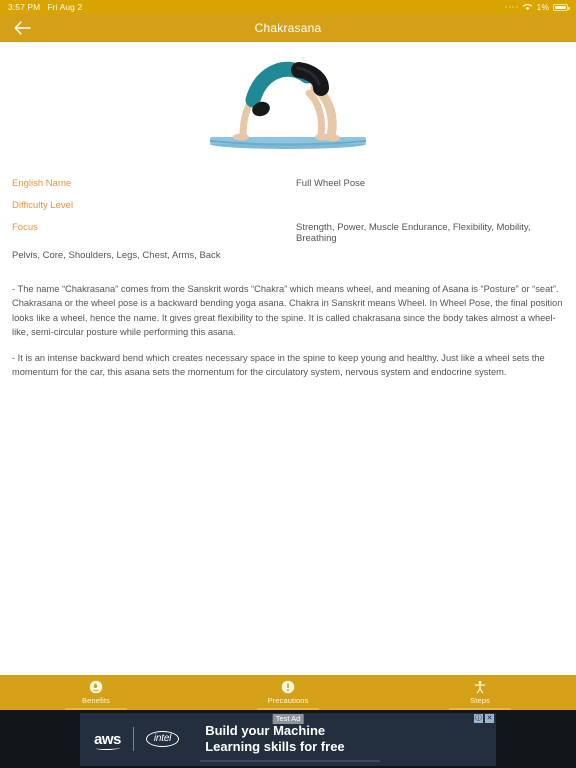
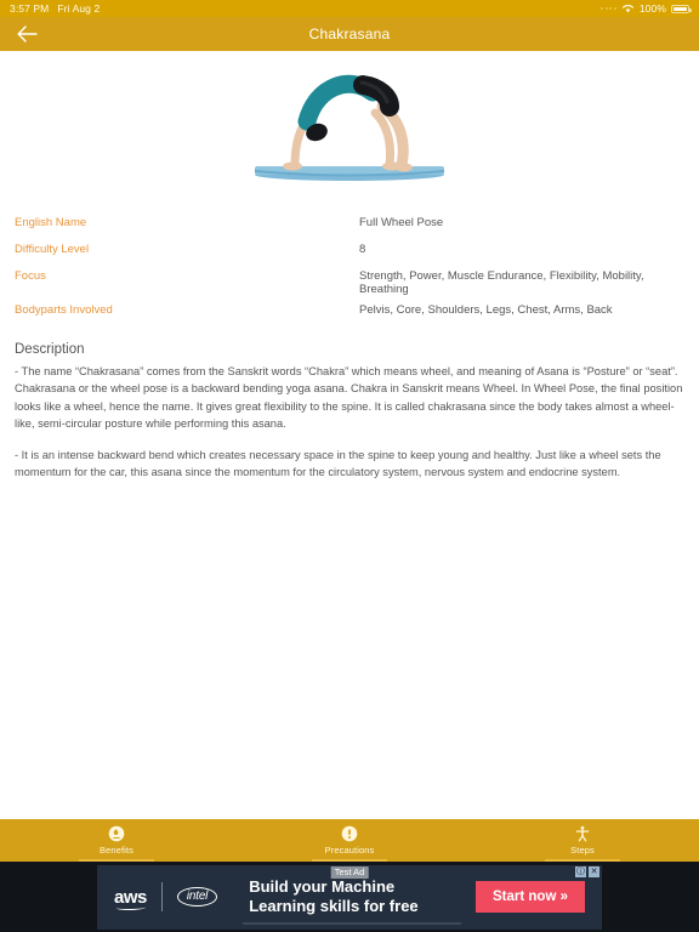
  3:57 PM
  Fri Aug 2
- 1%
+ 100%
  Chakrasana
  English Name
  Full Wheel Pose
  Difficulty Level
+ 8
  Focus
  Strength, Power, Muscle Endurance, Flexibility, Mobility, Breathing
+ Bodyparts Involved
  Pelvis, Core, Shoulders, Legs, Chest, Arms, Back
+ Description
  - The name “Chakrasana” comes from the Sanskrit words “Chakra” which means wheel, and meaning of Asana is “Posture” or “seat”. Chakrasana or the wheel pose is a backward bending yoga asana. Chakra in Sanskrit means Wheel. In Wheel Pose, the final position looks like a wheel, hence the name. It gives great flexibility to the spine. It is called chakrasana since the body takes almost a wheel-like, semi-circular posture while performing this asana.
- - It is an intense backward bend which creates necessary space in the spine to keep young and healthy. Just like a wheel sets the momentum for the car, this asana sets the momentum for the circulatory system, nervous system and endocrine system.
+ - It is an intense backward bend which creates necessary space in the spine to keep young and healthy. Just like a wheel sets the momentum for the car, this asana since the momentum for the circulatory system, nervous system and endocrine system.
  Benefits
  Precautions
  Steps
  Test Ad
  aws
  intel
  Build your Machine
  Learning skills for free
+ Start now »
